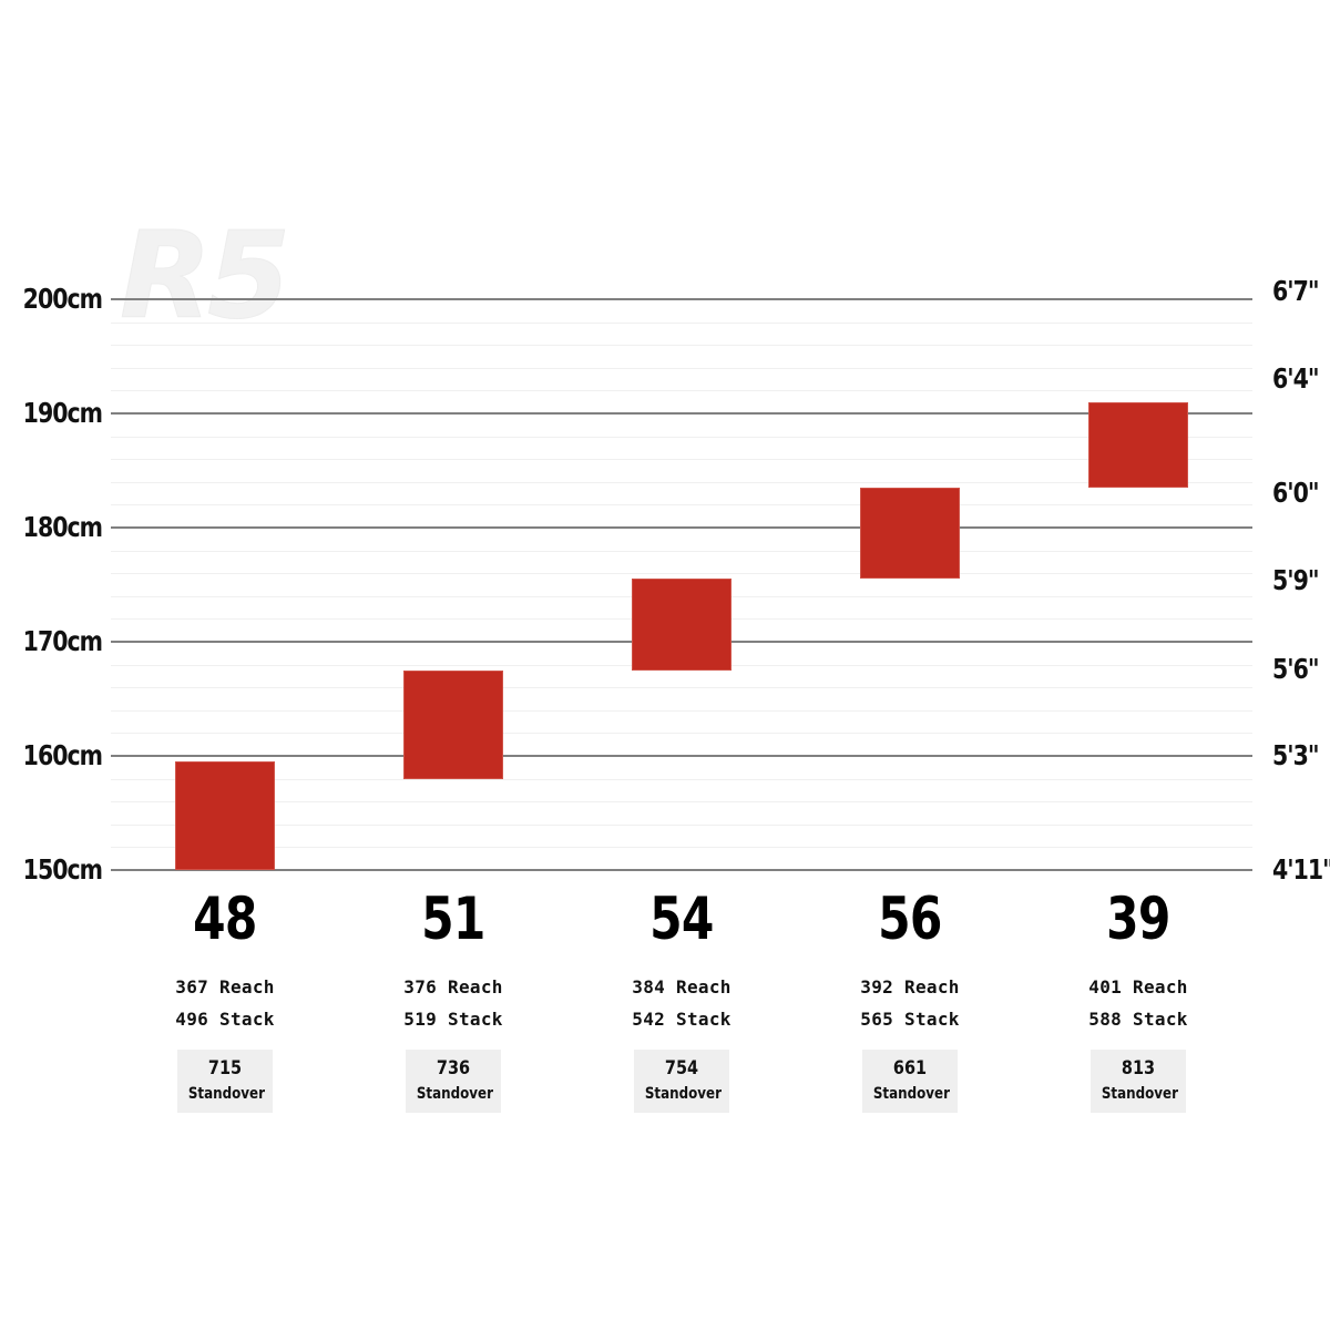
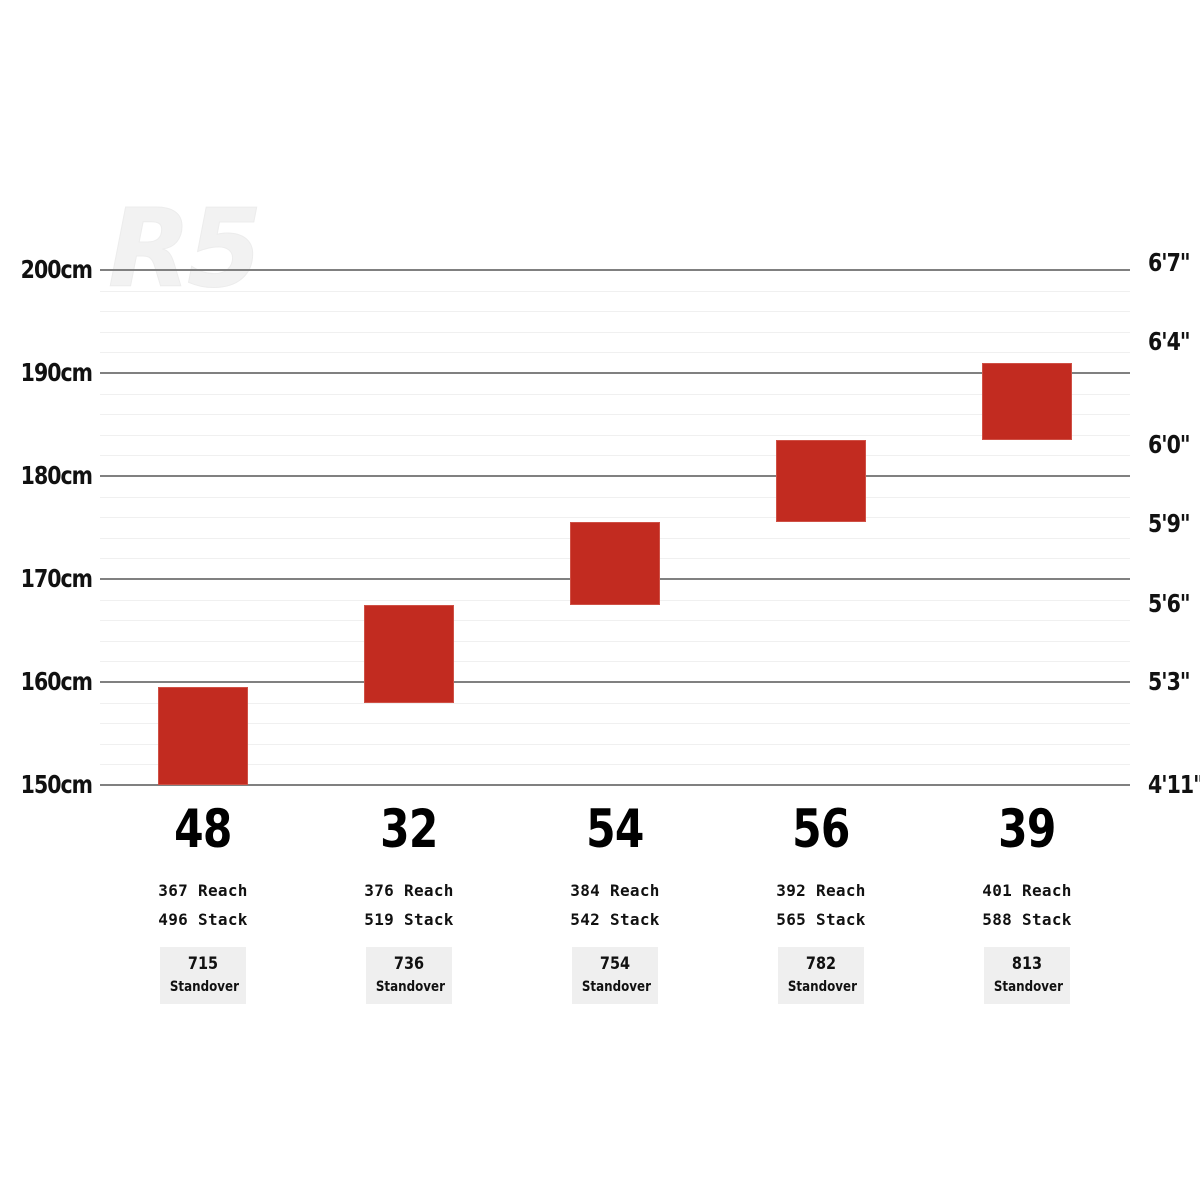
  R5
  200cm
  190cm
  180cm
  170cm
  160cm
  150cm
  6'7"
  6'4"
  6'0"
  5'9"
  5'6"
  5'3"
  4'11"
  48
  367 Reach
  496 Stack
  715
  Standover
- 51
+ 32
  376 Reach
  519 Stack
  736
  Standover
  54
  384 Reach
  542 Stack
  754
  Standover
  56
  392 Reach
  565 Stack
- 661
+ 782
  Standover
  39
  401 Reach
  588 Stack
  813
  Standover
